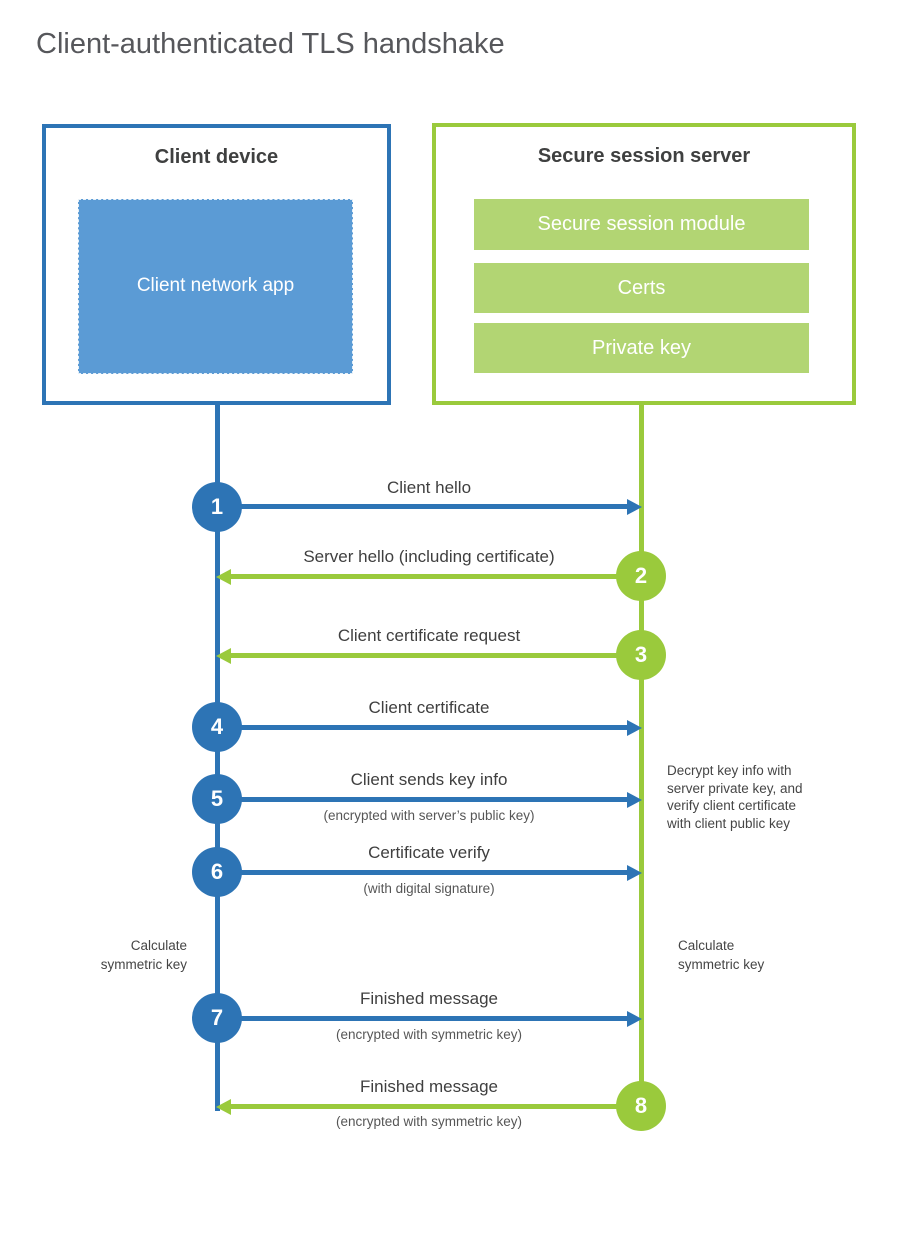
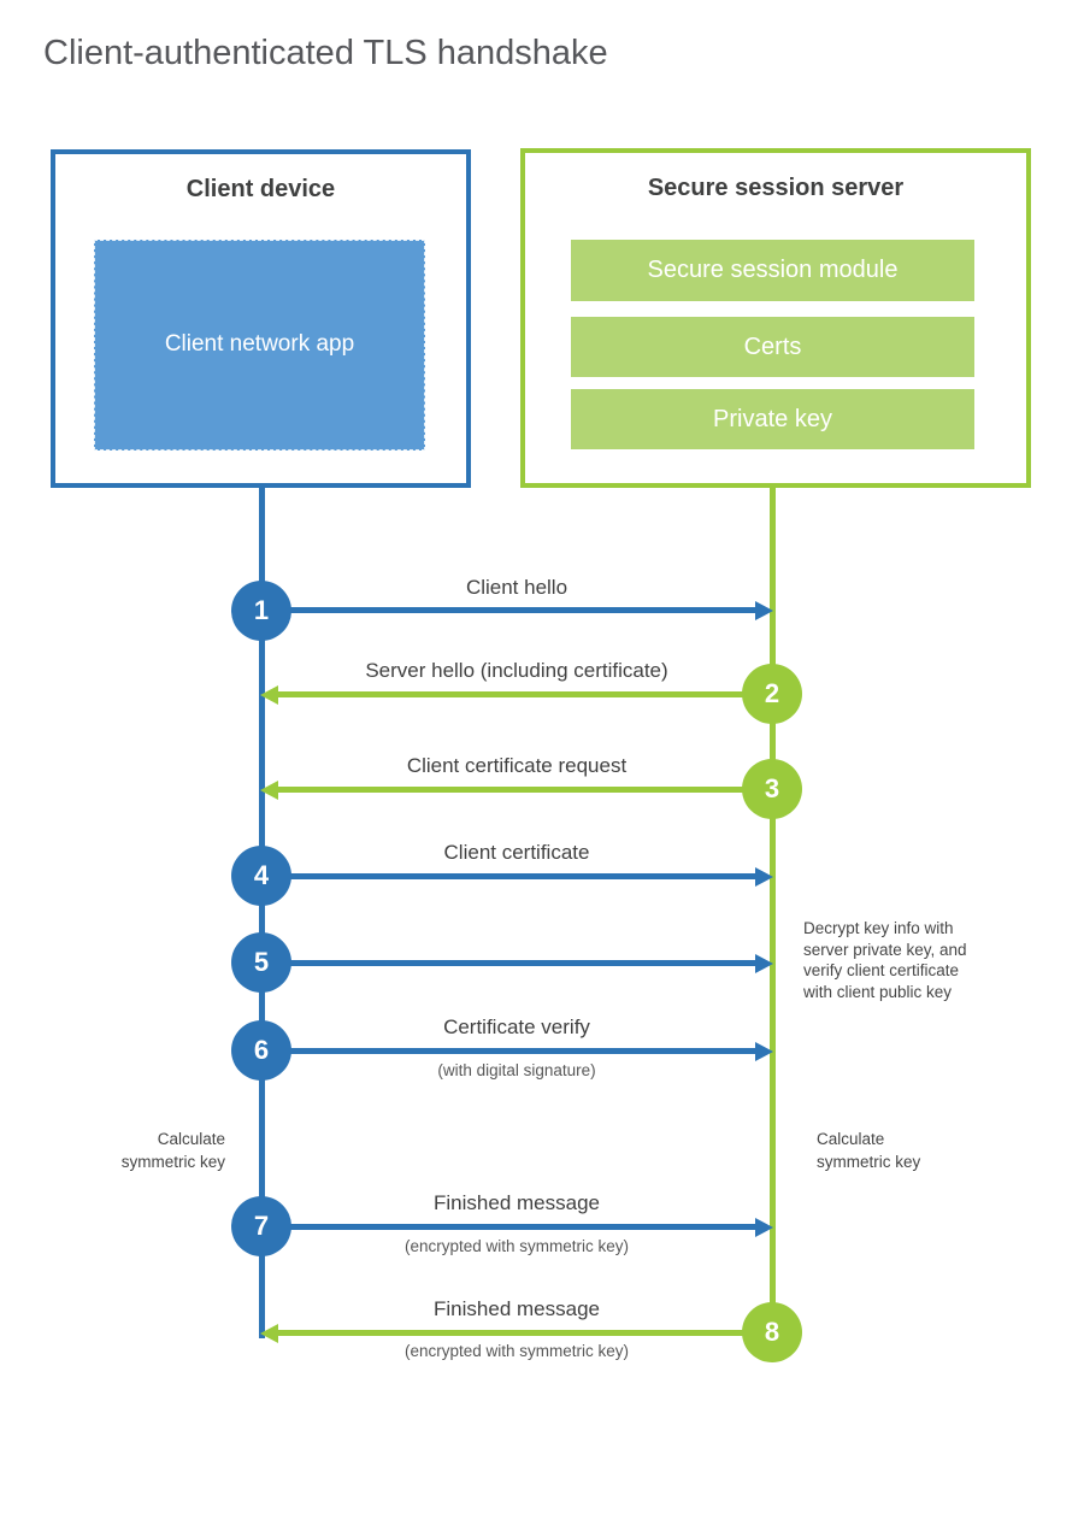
  Client-authenticated TLS handshake
  Client device
  Client network app
  Secure session server
  Secure session module
  Certs
  Private key
  Client hello
  1
  Server hello (including certificate)
  2
  Client certificate request
  3
  Client certificate
  4
- Client sends key info
- (encrypted with server’s public key)
  5
  Certificate verify
  (with digital signature)
  6
  Finished message
  (encrypted with symmetric key)
  7
  Finished message
  (encrypted with symmetric key)
  8
  Decrypt key info with
  server private key, and
  verify client certificate
  with client public key
  Calculate
  symmetric key
  Calculate
  symmetric key
